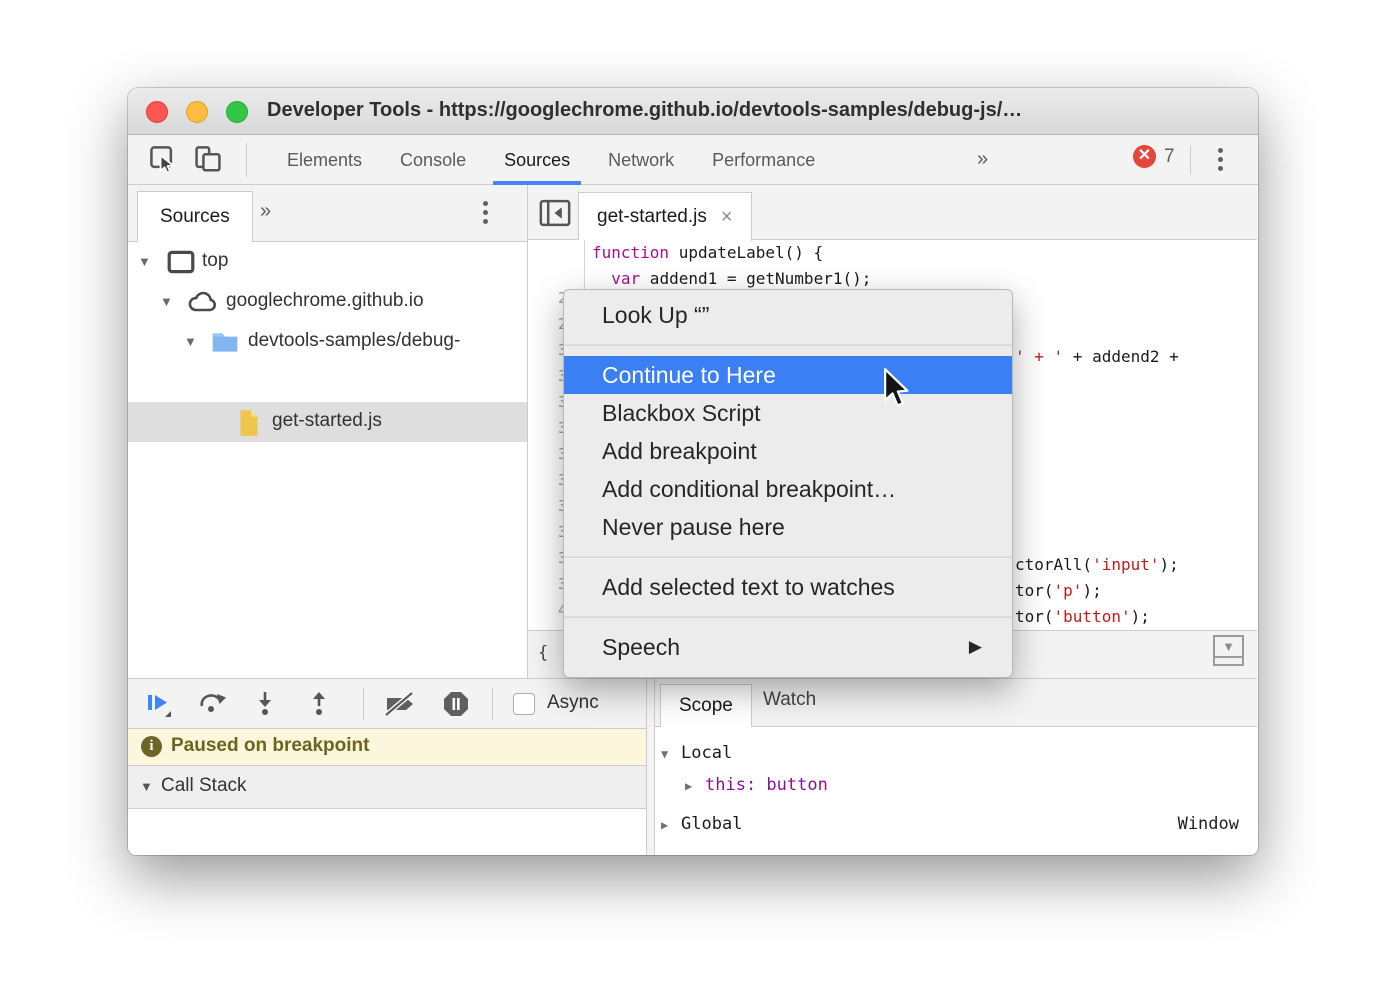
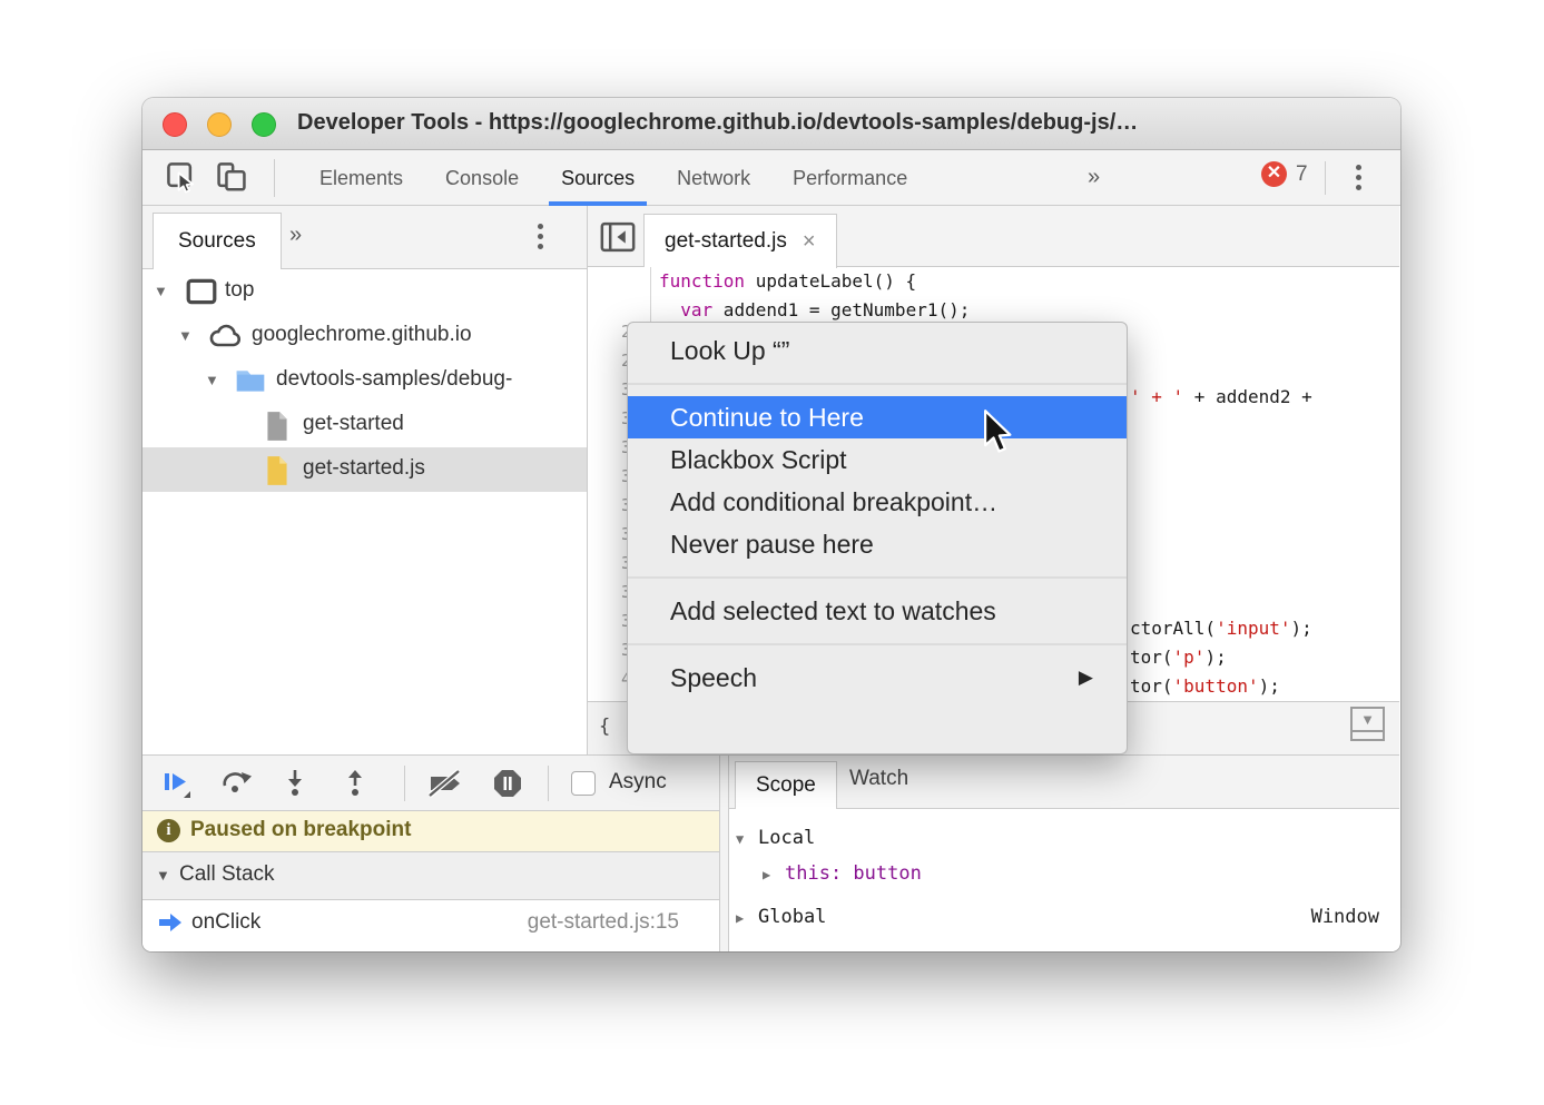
  Developer Tools - https://googlechrome.github.io/devtools-samples/debug-js/…
  Elements
  Console
  Sources
  Network
  Performance
  »
  ✕
  7
  Sources
  »
  ▼
  top
  ▼
  googlechrome.github.io
  ▼
  devtools-samples/debug-
+ get-started
  get-started.js
  get-started.js
  ×
  function updateLabel() {
  var addend1 = getNumber1();
  ' + ' + addend2 +
  ctorAll('input');
  tor('p');
  tor('button');
  {
  ▼
  Async
  i
  Paused on breakpoint
  ▼
  Call Stack
+ onClick
+ get-started.js:15
  Scope
  Watch
  ▼
  Local
  ▶
  this: button
  ▶
  Global
  Window
  Look Up “”
  Continue to Here
  Blackbox Script
- Add breakpoint
  Add conditional breakpoint…
  Never pause here
  Add selected text to watches
  Speech
  ▶
